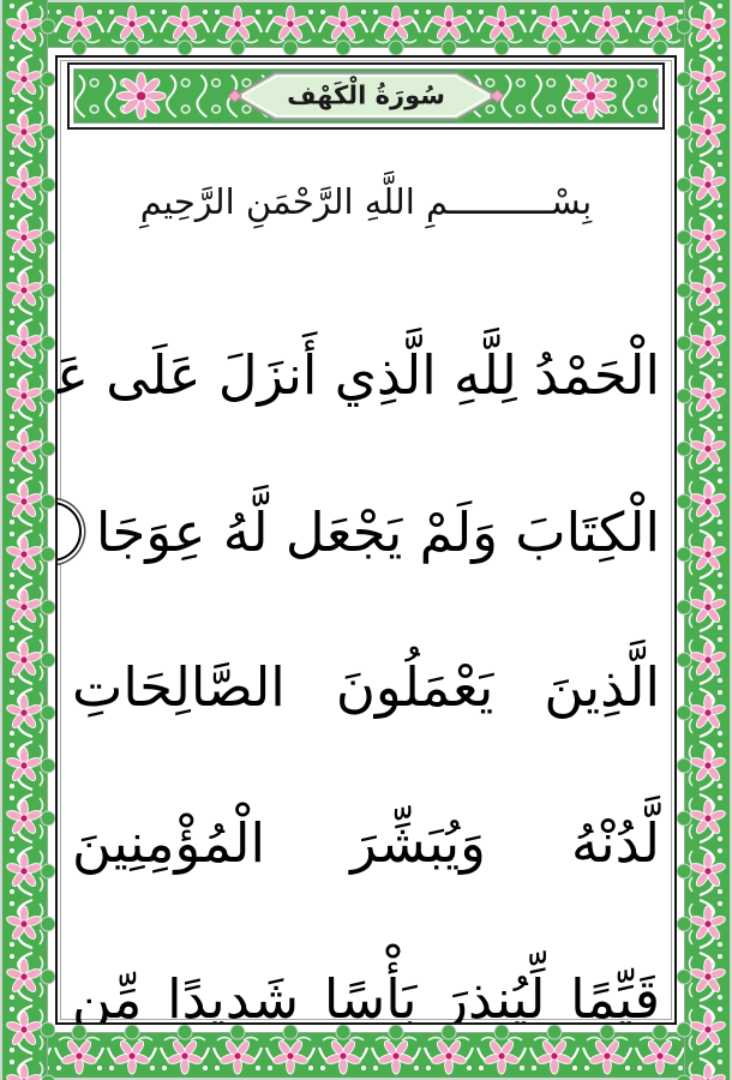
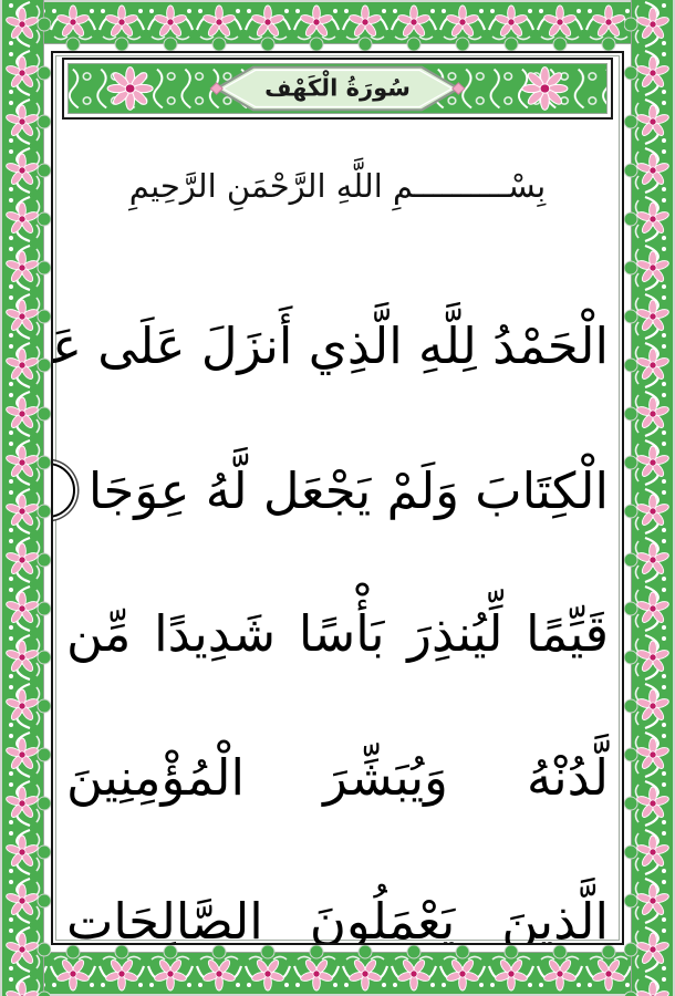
  سُورَةُ الْكَهْف
  بِسْــــــــــمِ اللَّهِ الرَّحْمَنِ الرَّحِيمِ
  الْحَمْدُ لِلَّهِ الَّذِي أَنزَلَ عَلَى عَ
  الْكِتَابَ وَلَمْ يَجْعَل لَّهُ عِوَجَا
- الَّذِينَ يَعْمَلُونَ الصَّالِحَاتِ
+ قَيِّمًا لِّيُنذِرَ بَأْسًا شَدِيدًا مِّن
  لَّدُنْهُ وَيُبَشِّرَ الْمُؤْمِنِينَ
- قَيِّمًا لِّيُنذِرَ بَأْسًا شَدِيدًا مِّن
+ الَّذِينَ يَعْمَلُونَ الصَّالِحَاتِ
